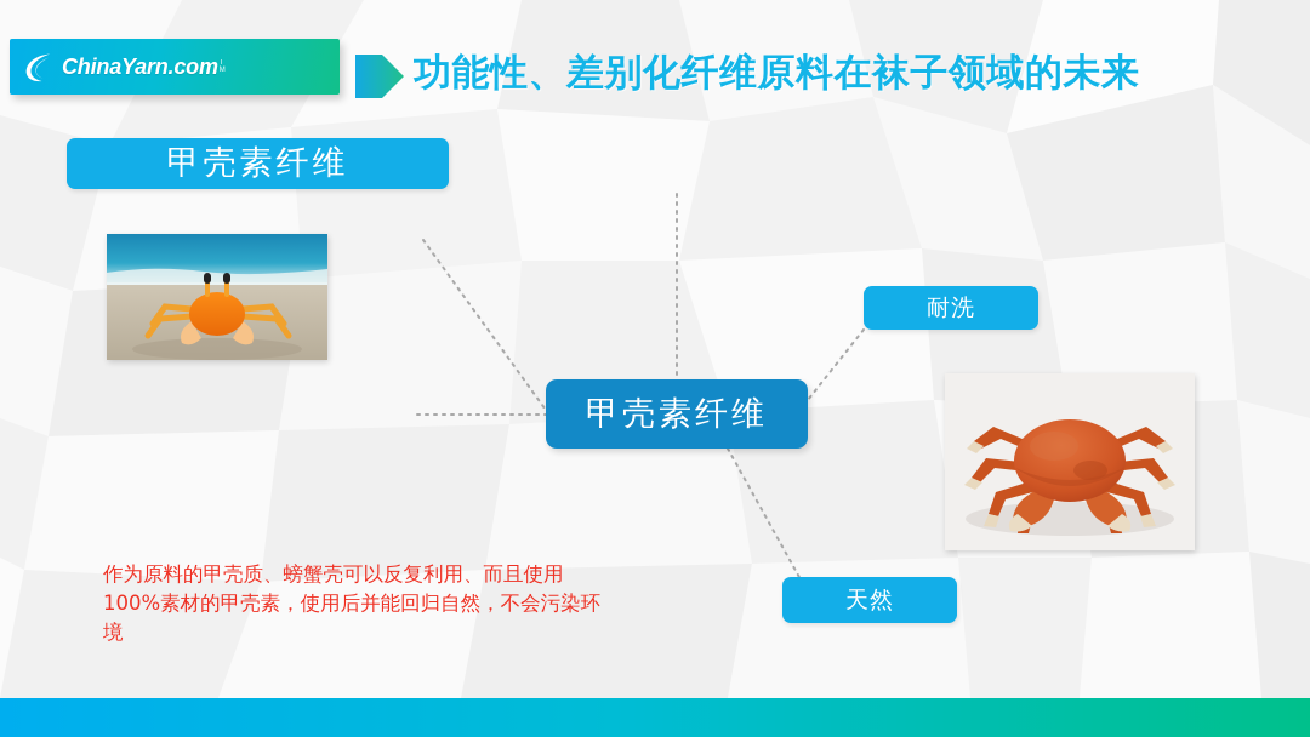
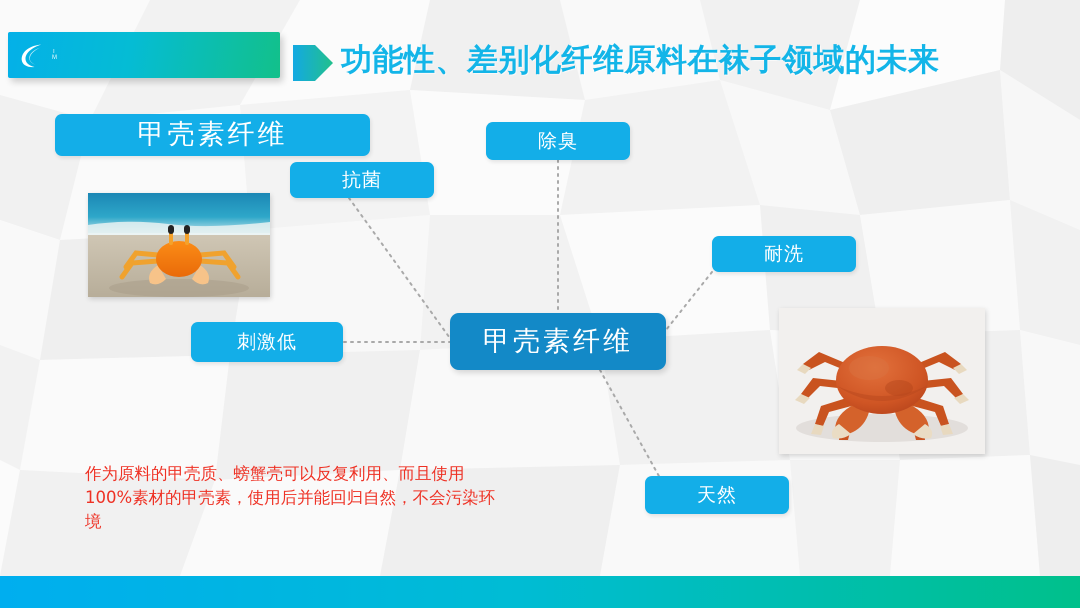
- ChinaYarn.com
  功能性、差别化纤维原料在袜子领域的未来
  甲壳素纤维
+ 抗菌
+ 除臭
  耐洗
+ 刺激低
  天然
  甲壳素纤维
  作为原料的甲壳质、螃蟹壳可以反复利用、而且使用
  100%素材的甲壳素，使用后并能回归自然，不会污染环
  境
